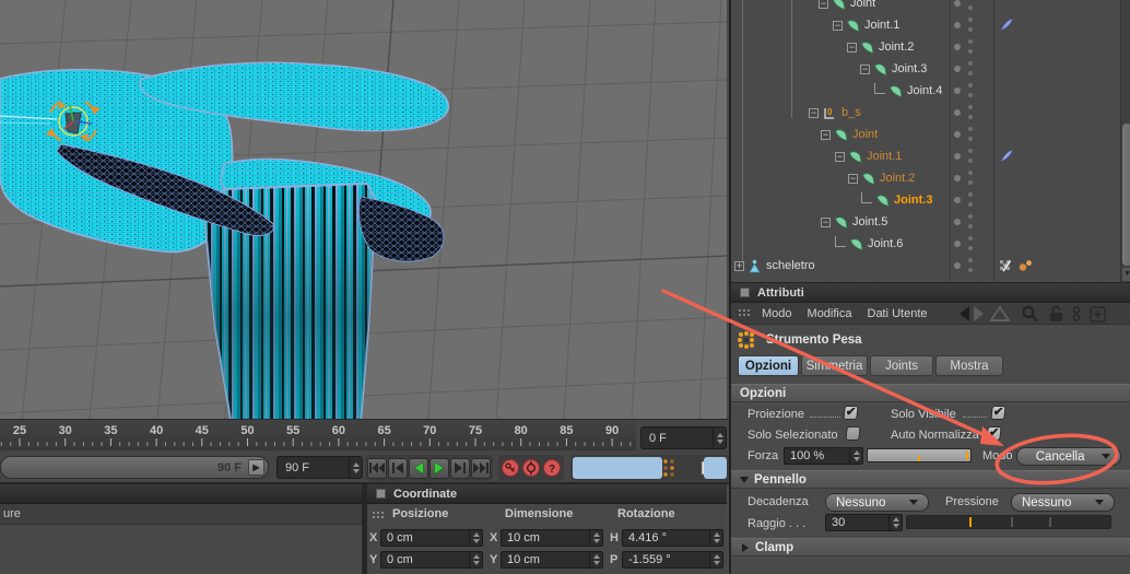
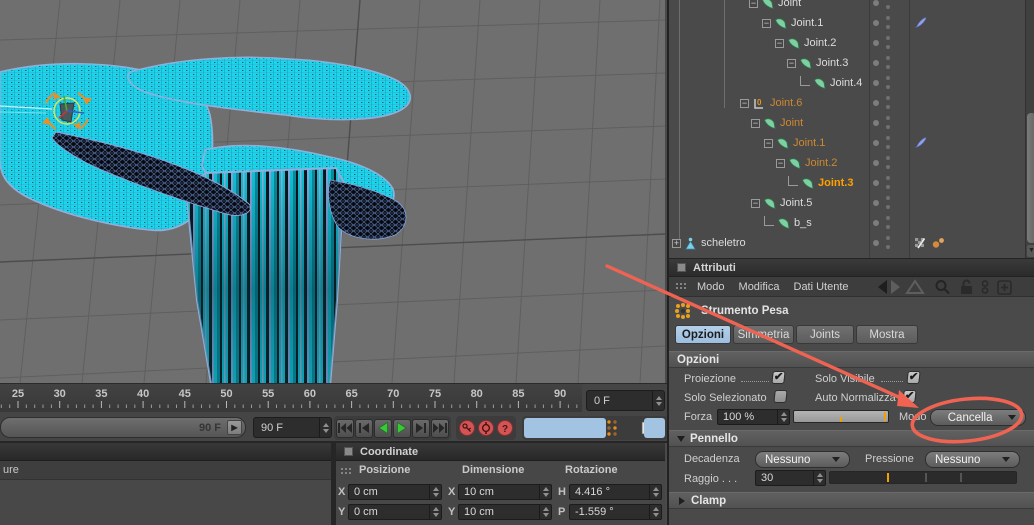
  25
  30
  35
  40
  45
  50
  55
  60
  65
  70
  75
  80
  85
  90
  0 F
  90 F
  ▶
  90 F
  ?
  ure
  Coordinate
  Posizione
  Dimensione
  Rotazione
  X
  0 cm
  X
  10 cm
  H
  4.416 °
  Y
  0 cm
  Y
  10 cm
  P
  -1.559 °
  −
  Joint
  −
  Joint.1
  −
  Joint.2
  −
  Joint.3
  Joint.4
  −
  0
- b_s
+ Joint.6
  −
  Joint
  −
  Joint.1
  −
  Joint.2
  Joint.3
  −
  Joint.5
- Joint.6
+ b_s
  +
  scheletro
  Attributi
  Modo
  Modifica
  Dati Utente
  rumento Pesa
  Opzioni
  Simetria
  Joints
  Mostra
  Opzioni
  Proiezione
  Solo Visile
  Solo Selezionato
  Auto Normalizza
  Forza
  100 %
  Moo
  Cancella
  Pennello
  Decadenza
  Nessuno
  Pressione
  Nessuno
  Raggio . . .
  30
  Clamp
